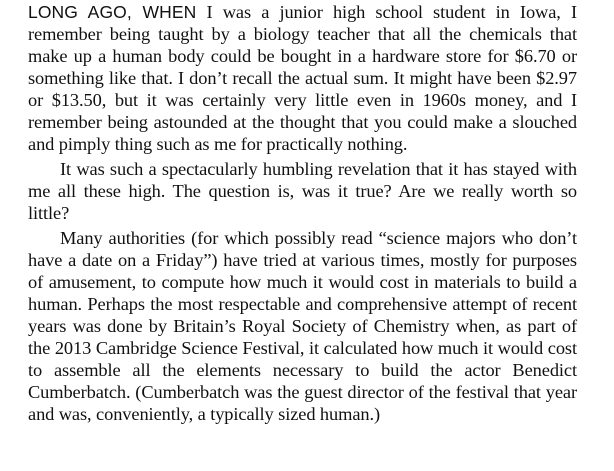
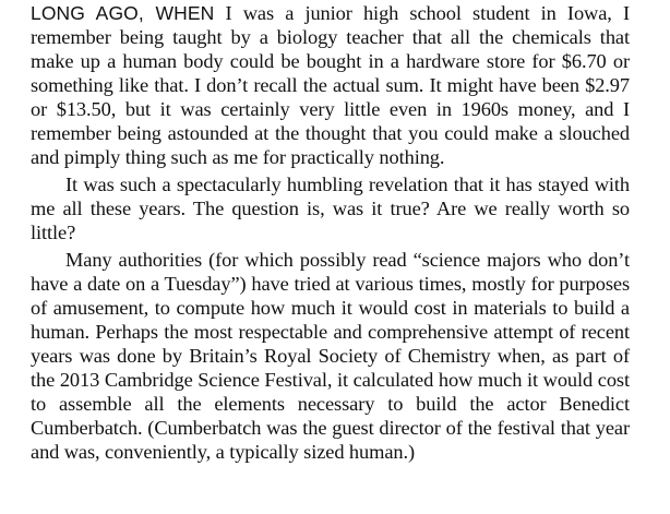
  LONG AGO, WHEN I was a junior high school student in Iowa, I remember being taught by a biology teacher that all the chemicals that make up a human body could be bought in a hardware store for $6.70 or something like that. I don’t recall the actual sum. It might have been $2.97 or $13.50, but it was certainly very little even in 1960s money, and I remember being astounded at the thought that you could make a slouched and pimply thing such as me for practically nothing.
- It was such a spectacularly humbling revelation that it has stayed with me all these high. The question is, was it true? Are we really worth so little?
+ It was such a spectacularly humbling revelation that it has stayed with me all these years. The question is, was it true? Are we really worth so little?
- Many authorities (for which possibly read “science majors who don’t have a date on a Friday”) have tried at various times, mostly for purposes of amusement, to compute how much it would cost in materials to build a human. Perhaps the most respectable and comprehensive attempt of recent years was done by Britain’s Royal Society of Chemistry when, as part of the 2013 Cambridge Science Festival, it calculated how much it would cost to assemble all the elements necessary to build the actor Benedict Cumberbatch. (Cumberbatch was the guest director of the festival that year and was, conveniently, a typically sized human.)
+ Many authorities (for which possibly read “science majors who don’t have a date on a Tuesday”) have tried at various times, mostly for purposes of amusement, to compute how much it would cost in materials to build a human. Perhaps the most respectable and comprehensive attempt of recent years was done by Britain’s Royal Society of Chemistry when, as part of the 2013 Cambridge Science Festival, it calculated how much it would cost to assemble all the elements necessary to build the actor Benedict Cumberbatch. (Cumberbatch was the guest director of the festival that year and was, conveniently, a typically sized human.)
